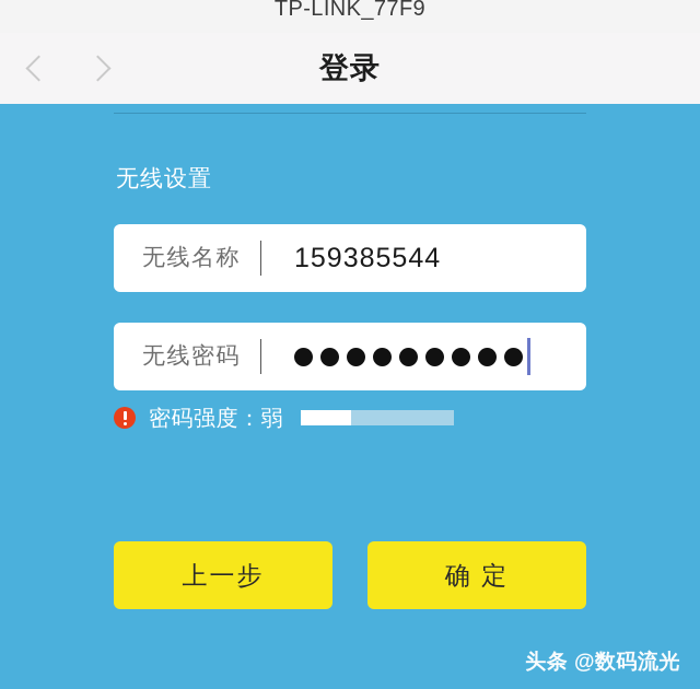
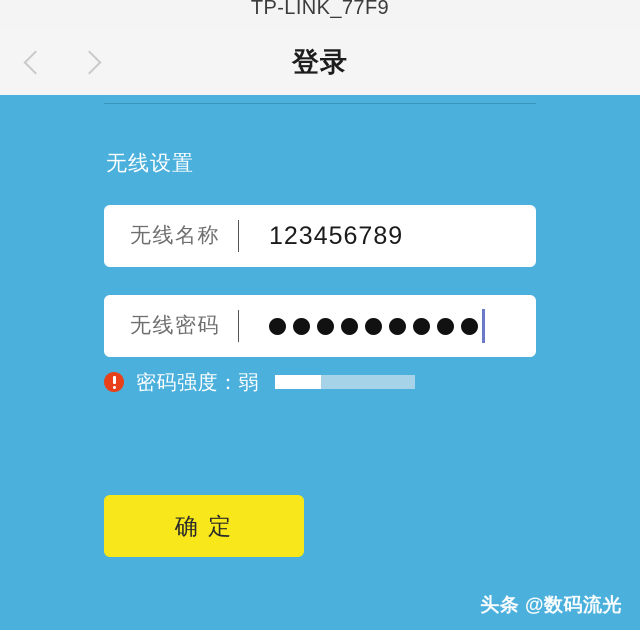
  TP-LINK_77F9
  登录
  无线设置
  无线名称
- 159385544
+ 123456789
  无线密码
  密码强度：弱
- 上一步
  确 定
  头条 @数码流光
